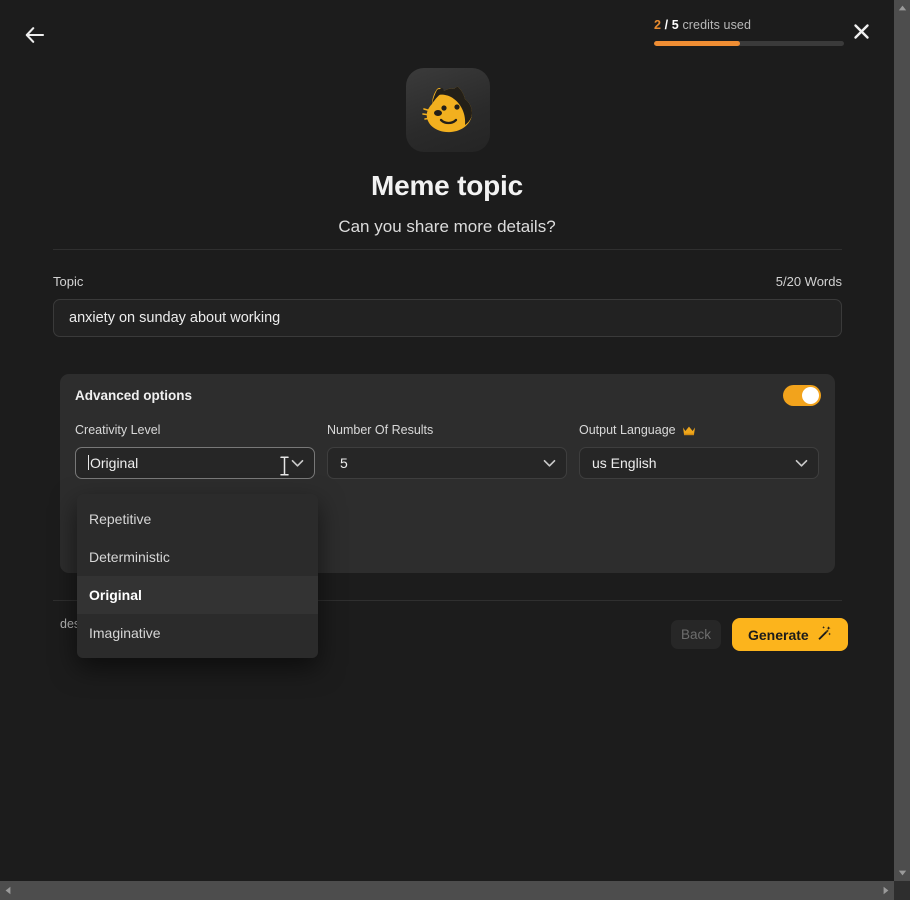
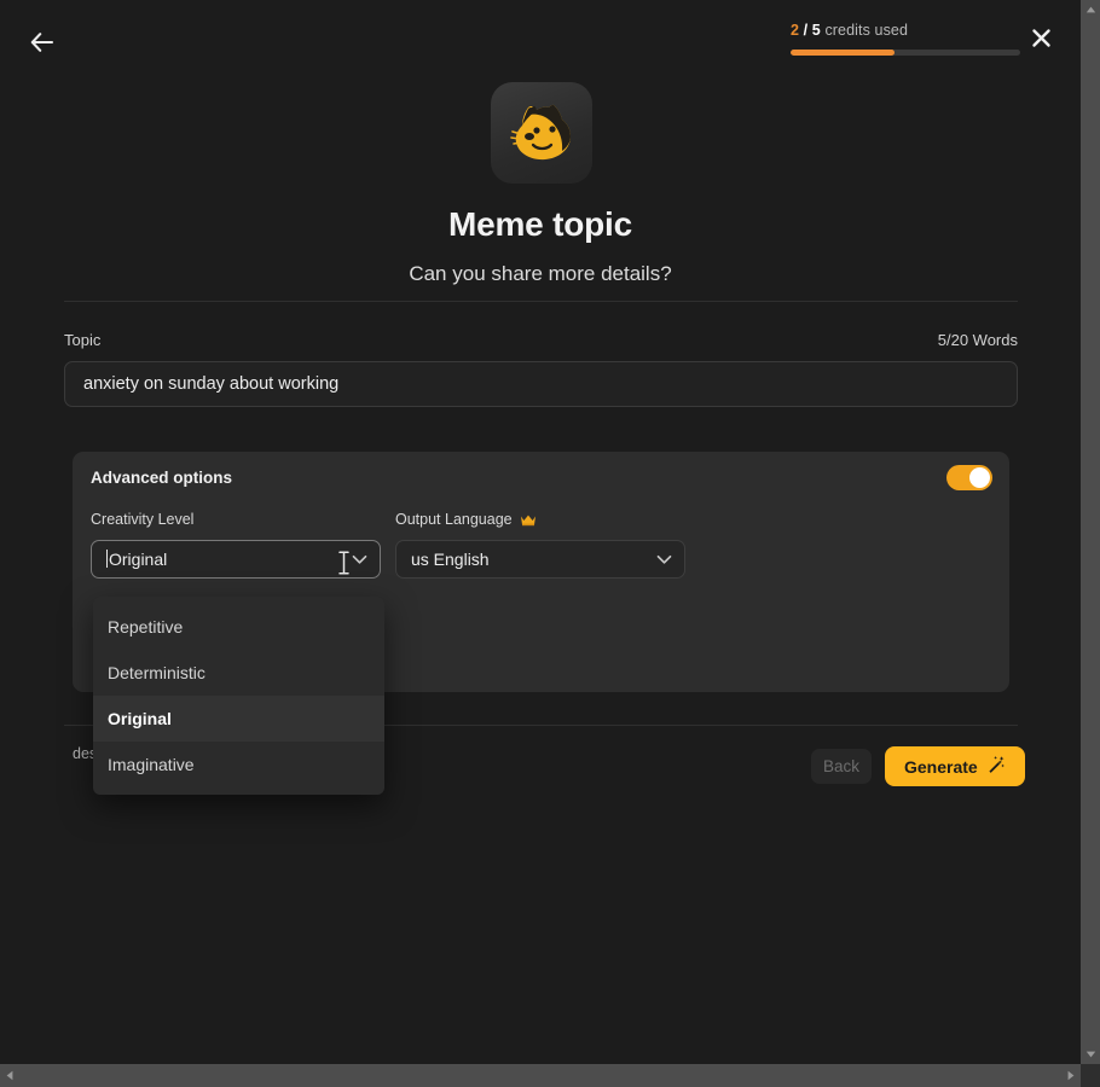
  2 / 5 credits used
  Meme topic
  Can you share more details?
  Topic
  5/20 Words
  anxiety on sunday about working
  Advanced options
  Creativity Level
  Original
- Number Of Results
- 5
  Output Language
  us English
  Back
  Generate
  Repetitive
  Deterministic
  Original
  Imaginative
